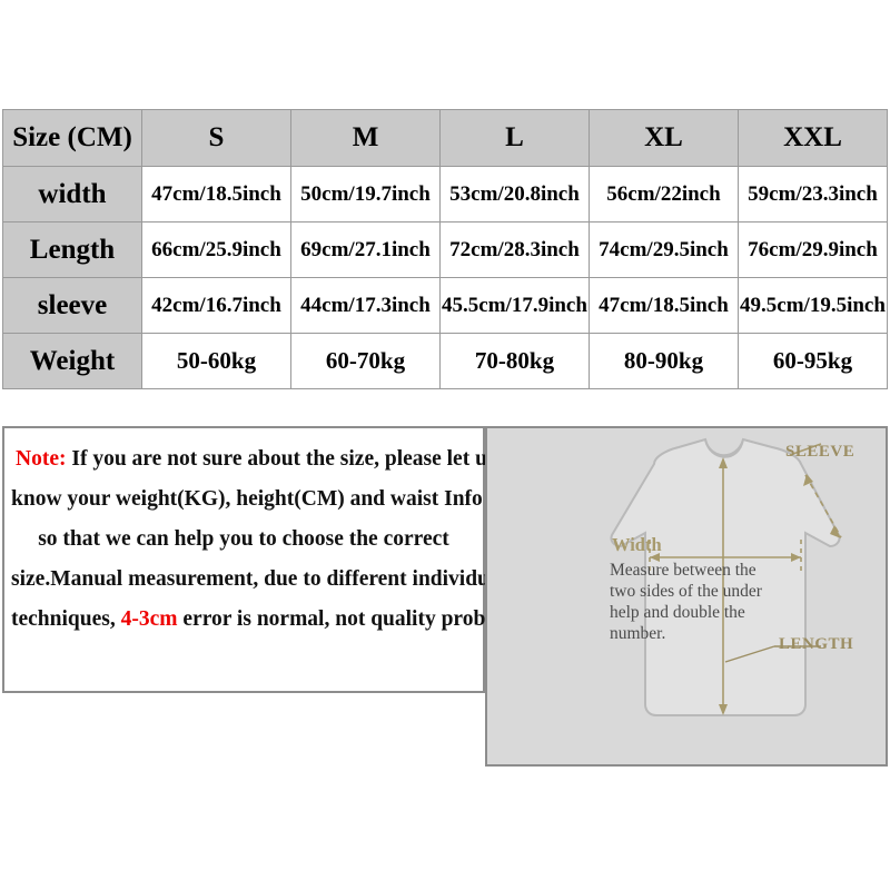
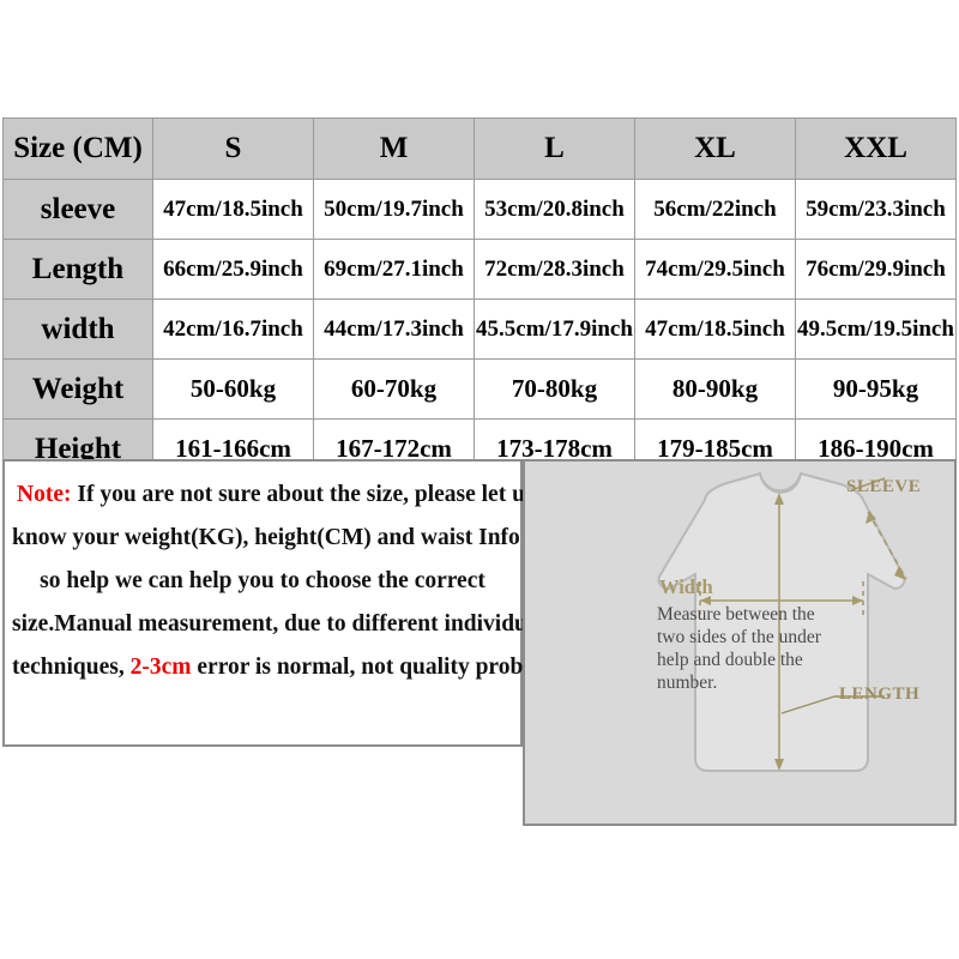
  Size (CM)	S	M	L	XL	XXL
- width	47cm/18.5inch	50cm/19.7inch	53cm/20.8inch	56cm/22inch	59cm/23.3inch
+ sleeve	47cm/18.5inch	50cm/19.7inch	53cm/20.8inch	56cm/22inch	59cm/23.3inch
  Length	66cm/25.9inch	69cm/27.1inch	72cm/28.3inch	74cm/29.5inch	76cm/29.9inch
- sleeve	42cm/16.7inch	44cm/17.3inch	45.5cm/17.9inch	47cm/18.5inch	49.5cm/19.5inch
+ width	42cm/16.7inch	44cm/17.3inch	45.5cm/17.9inch	47cm/18.5inch	49.5cm/19.5inch
- Weight	50-60kg	60-70kg	70-80kg	80-90kg	60-95kg
+ Weight	50-60kg	60-70kg	70-80kg	80-90kg	90-95kg
+ Height	161-166cm	167-172cm	173-178cm	179-185cm	186-190cm
  Note: If you are not sure about the size, please let u
  know your weight(KG), height(CM) and waist Info
- so that we can help you to choose the correct
+ so help we can help you to choose the correct
  size.Manual measurement, due to different individu
- techniques, 4-3cm error is normal, not quality prob
+ techniques, 2-3cm error is normal, not quality prob
  SLEEVE
  Width
  LENGTH
  Measure between the two sides of the under help and double the number.
